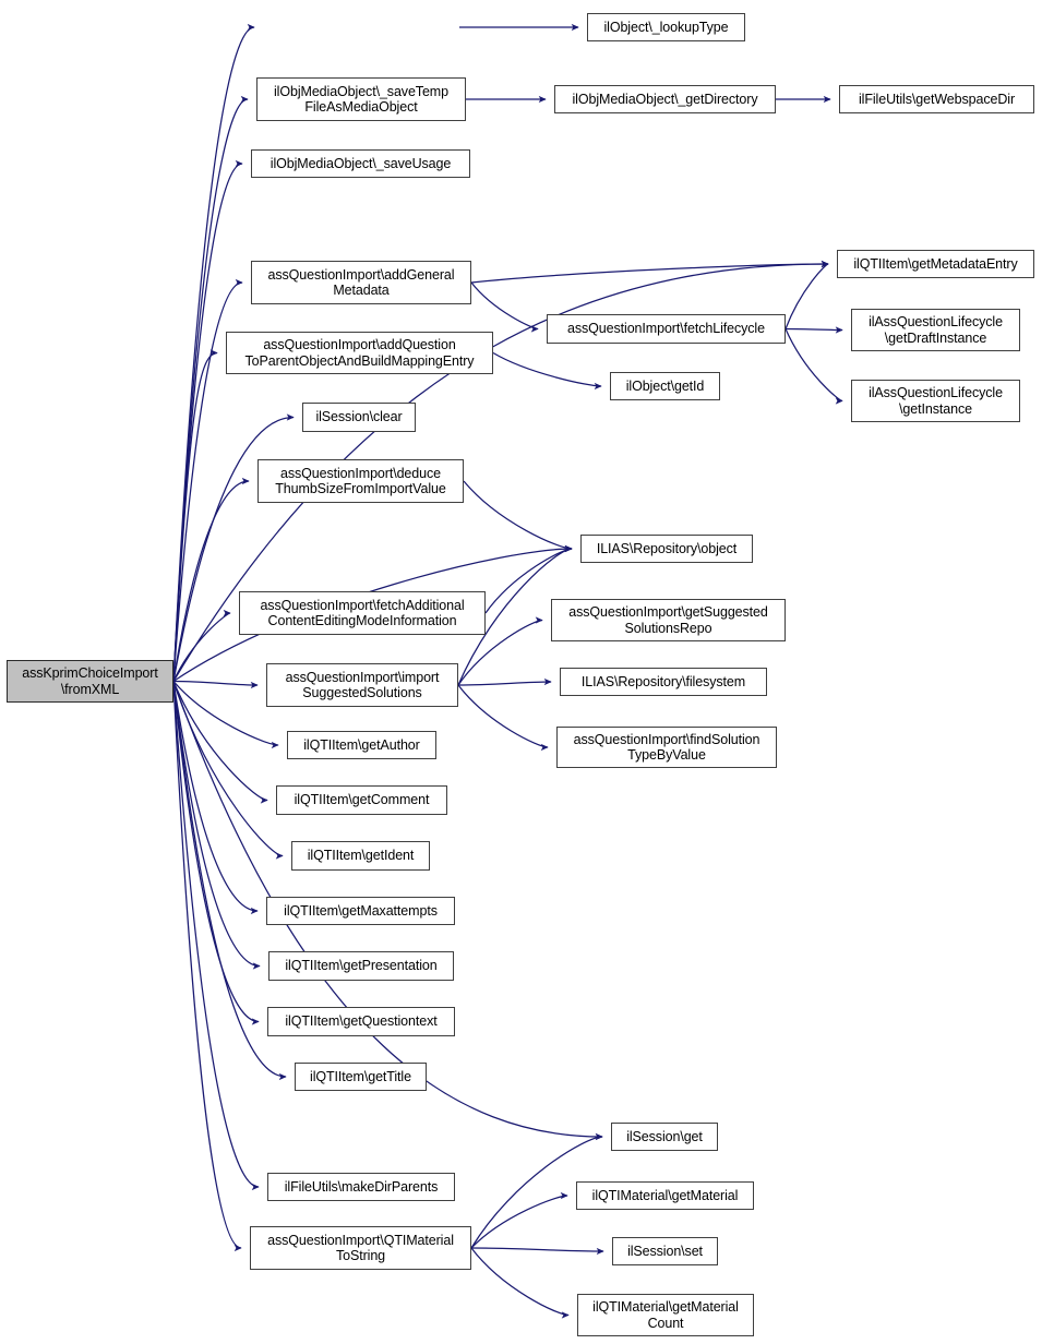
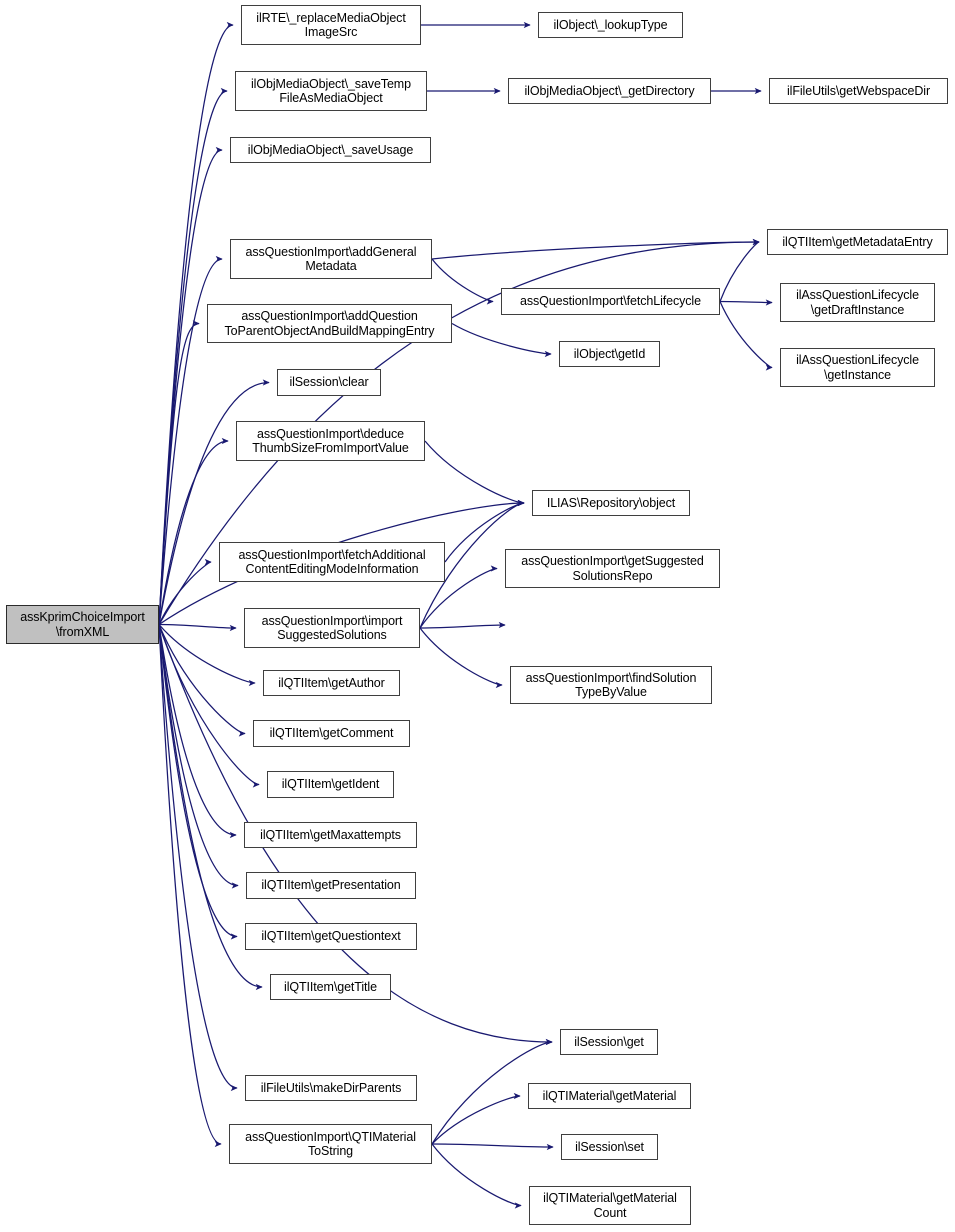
  assKprimChoiceImport
  \fromXML
+ ilRTE\_replaceMediaObject
+ ImageSrc
  ilObject\_lookupType
  ilObjMediaObject\_saveTemp
  FileAsMediaObject
  ilObjMediaObject\_getDirectory
  ilFileUtils\getWebspaceDir
  ilObjMediaObject\_saveUsage
  assQuestionImport\addGeneral
  Metadata
  ilQTIItem\getMetadataEntry
  assQuestionImport\fetchLifecycle
  ilAssQuestionLifecycle
  \getDraftInstance
  assQuestionImport\addQuestion
  ToParentObjectAndBuildMappingEntry
  ilObject\getId
  ilAssQuestionLifecycle
  \getInstance
  ilSession\clear
  assQuestionImport\deduce
  ThumbSizeFromImportValue
  ILIAS\Repository\object
  assQuestionImport\fetchAdditional
  ContentEditingModeInformation
  assQuestionImport\getSuggested
  SolutionsRepo
  assQuestionImport\import
  SuggestedSolutions
- ILIAS\Repository\filesystem
  ilQTIItem\getAuthor
  assQuestionImport\findSolution
  TypeByValue
  ilQTIItem\getComment
  ilQTIItem\getIdent
  ilQTIItem\getMaxattempts
  ilQTIItem\getPresentation
  ilQTIItem\getQuestiontext
  ilQTIItem\getTitle
  ilSession\get
  ilFileUtils\makeDirParents
  ilQTIMaterial\getMaterial
  assQuestionImport\QTIMaterial
  ToString
  ilSession\set
  ilQTIMaterial\getMaterial
  Count
